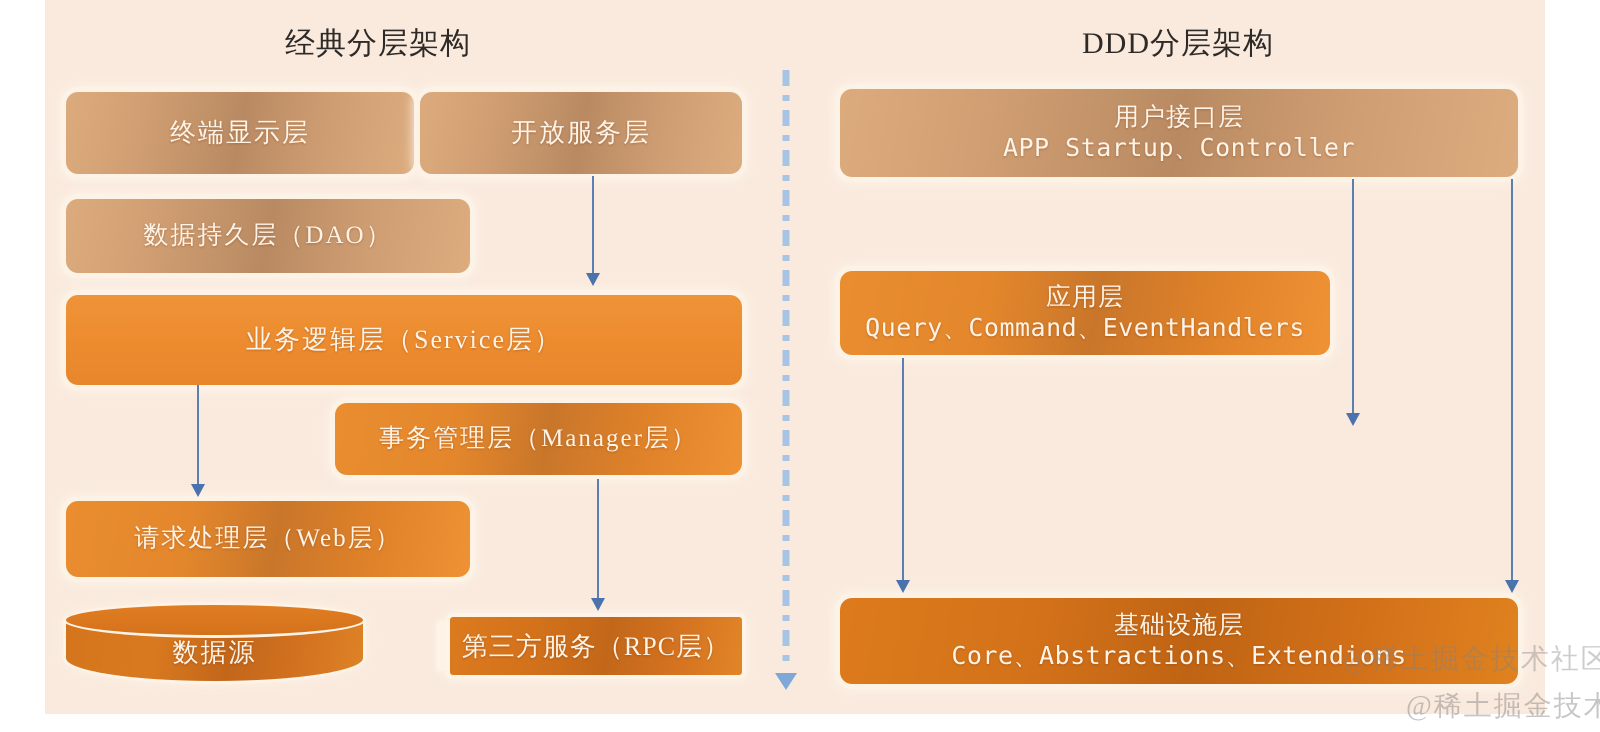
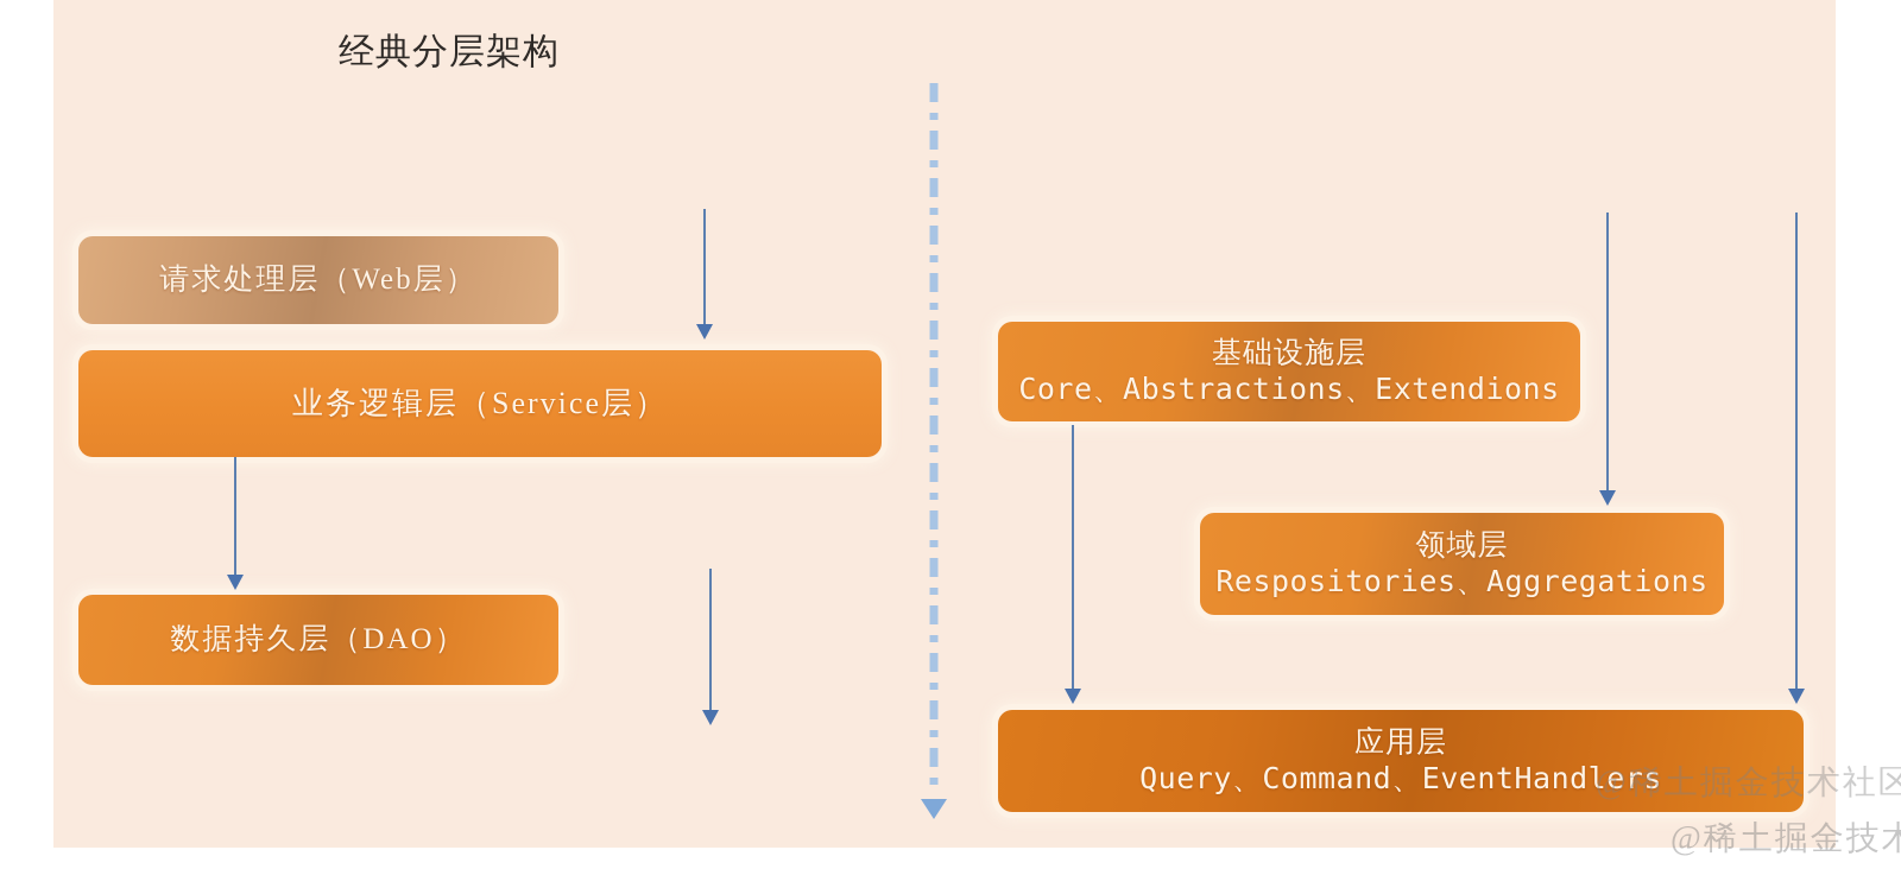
  经典分层架构
- 终端显示层
- 开放服务层
- 数据持久层（DAO）
+ 请求处理层（Web层）
  业务逻辑层（Service层）
- 事务管理层（Manager层）
- 请求处理层（Web层）
+ 数据持久层（DAO）
- 数据源
- 第三方服务（RPC层）
- DDD分层架构
- 用户接口层
- APP Startup、Controller
- 应用层
+ 基础设施层
- Query、Command、EventHandlers
+ Core、Abstractions、Extendions
+ 领域层
+ Respositories、Aggregations
- 基础设施层
+ 应用层
- Core、Abstractions、Extendions
+ Query、Command、EventHandlers
  @稀土掘金技术社区
  @稀土掘金技术
